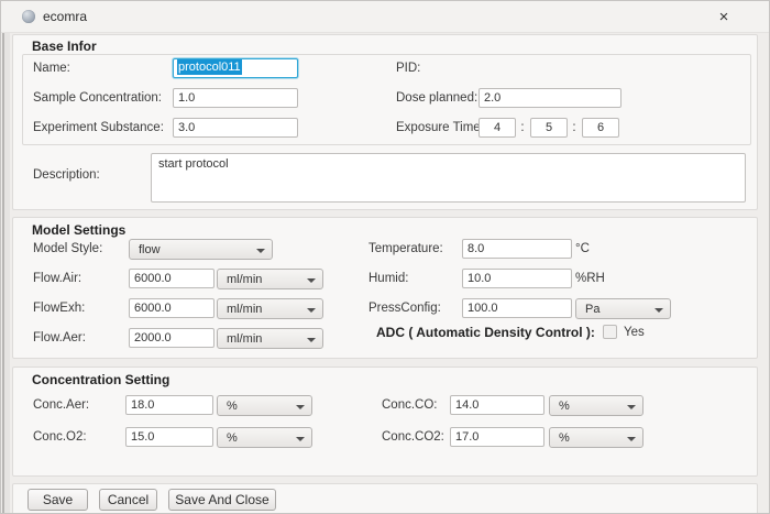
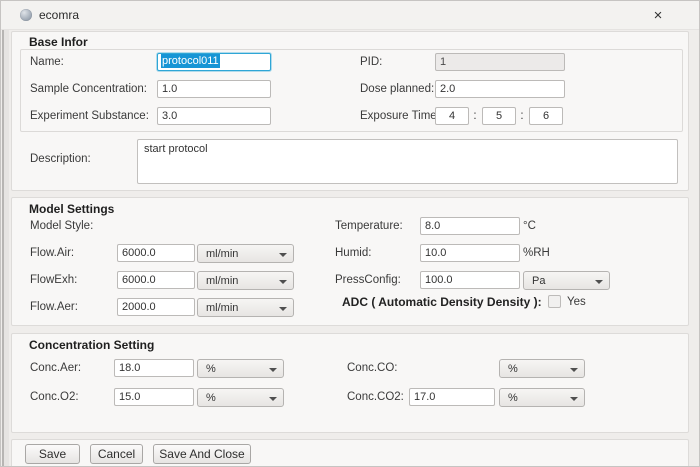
  ecomra
  ×
  Base Infor
  Name:
  protocol011
  PID:
+ 1
  Sample Concentration:
  1.0
  Dose planned:
  2.0
  Experiment Substance:
  3.0
  Exposure Time
  4
  :
  5
  :
  6
  Description:
  start protocol
  Model Settings
  Model Style:
- flow
  Flow.Air:
  6000.0
  ml/min
  FlowExh:
  6000.0
  ml/min
  Flow.Aer:
  2000.0
  ml/min
  Temperature:
  8.0
  °C
  Humid:
  10.0
  %RH
  PressConfig:
  100.0
  Pa
- ADC ( Automatic Density Control ):
+ ADC ( Automatic Density Density ):
  Yes
  Concentration Setting
  Conc.Aer:
  18.0
  %
  Conc.O2:
  15.0
  %
  Conc.CO:
- 14.0
  %
  Conc.CO2:
  17.0
  %
  Save
  Cancel
  Save And Close
